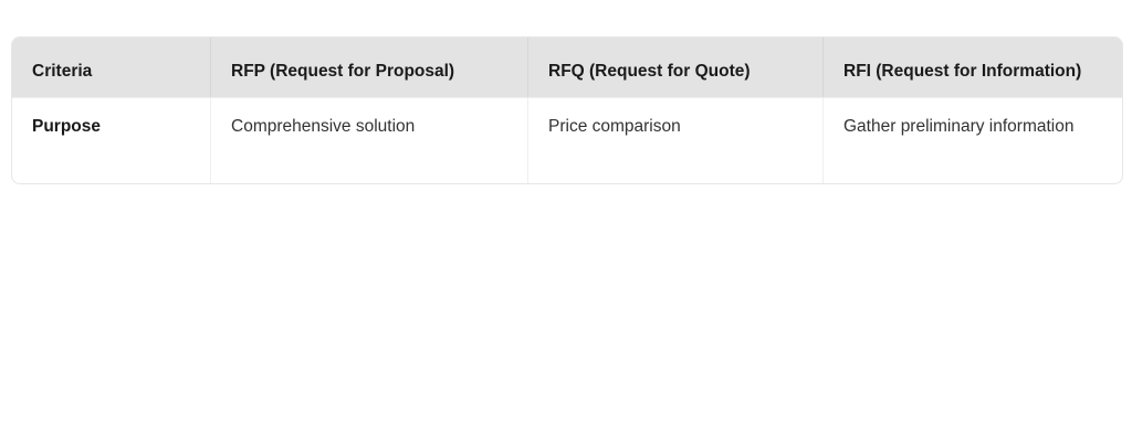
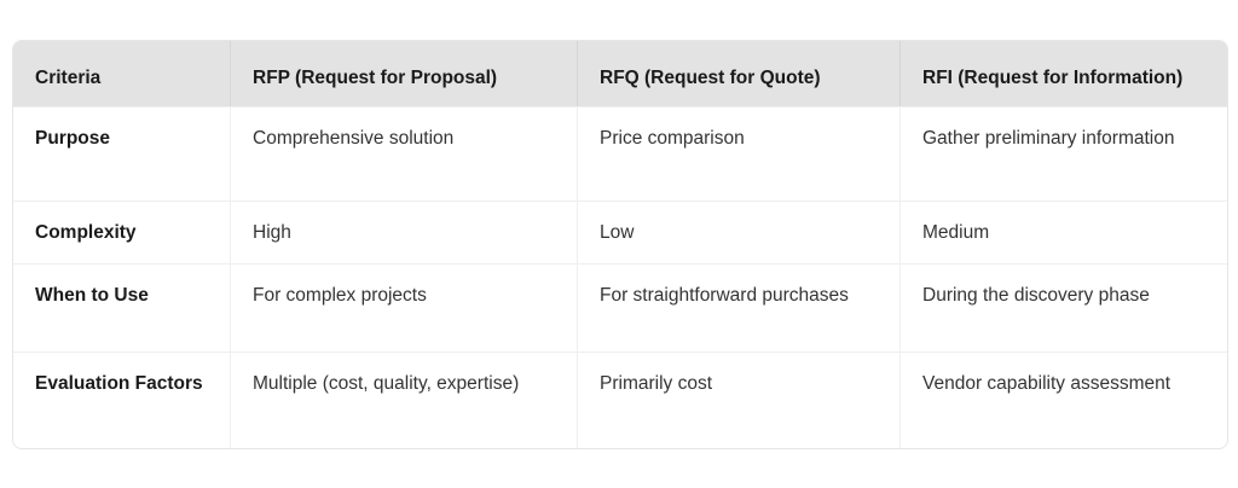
  Criteria	RFP (Request for Proposal)	RFQ (Request for Quote)	RFI (Request for Information)
  Purpose	Comprehensive solution	Price comparison	Gather preliminary information
+ Complexity	High	Low	Medium
+ When to Use	For complex projects	For straightforward purchases	During the discovery phase
+ Evaluation Factors	Multiple (cost, quality, expertise)	Primarily cost	Vendor capability assessment
